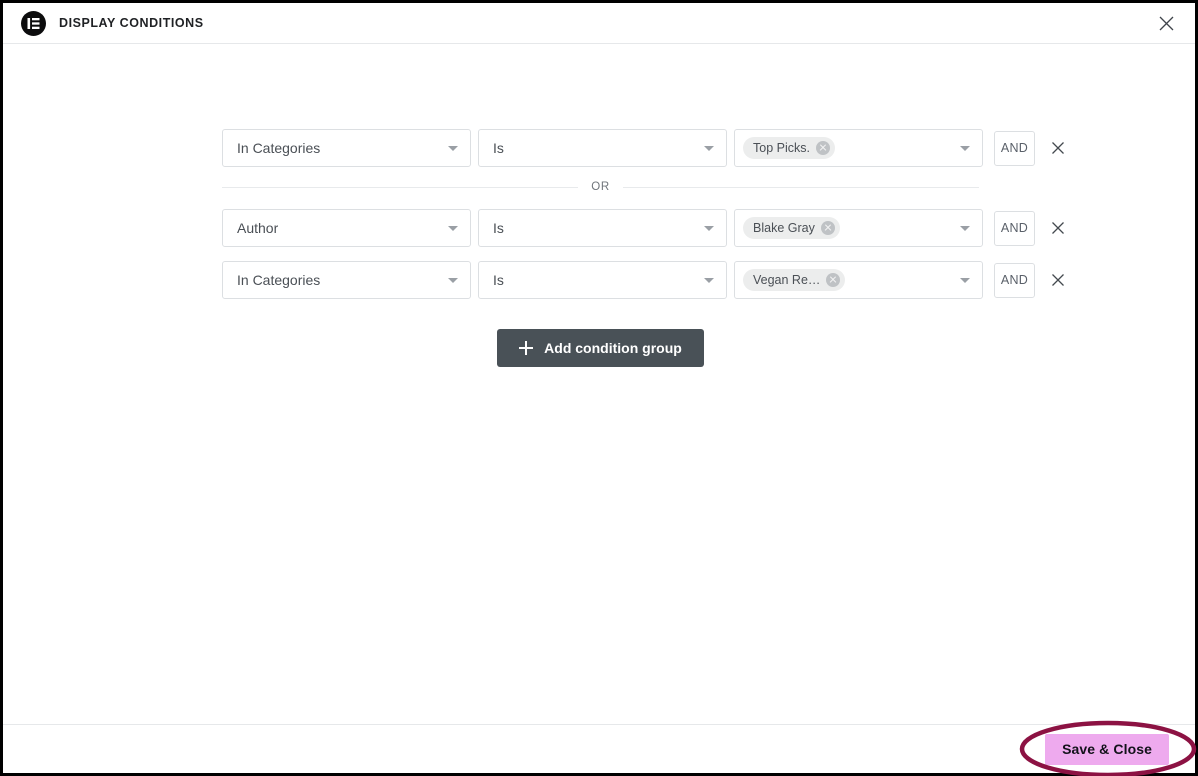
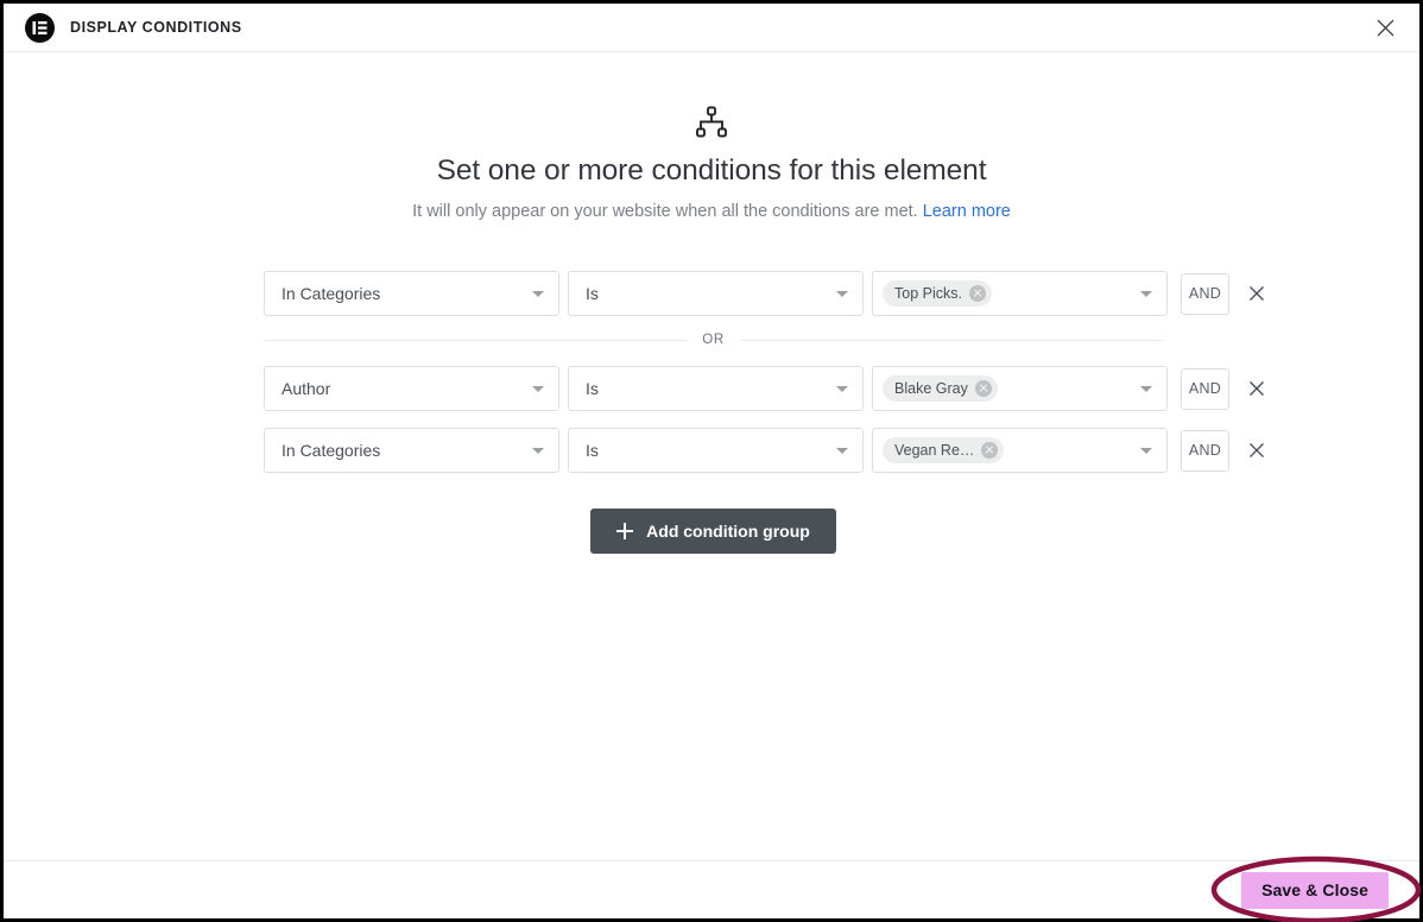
  DISPLAY CONDITIONS
+ Set one or more conditions for this element
+ It will only appear on your website when all the conditions are met. Learn more
  In Categories
  Is
  Top Picks.
  AND
  OR
  Author
  Is
  Blake Gray
  AND
  In Categories
  Is
  Vegan Re…
  AND
  Add condition group
  Save & Close
